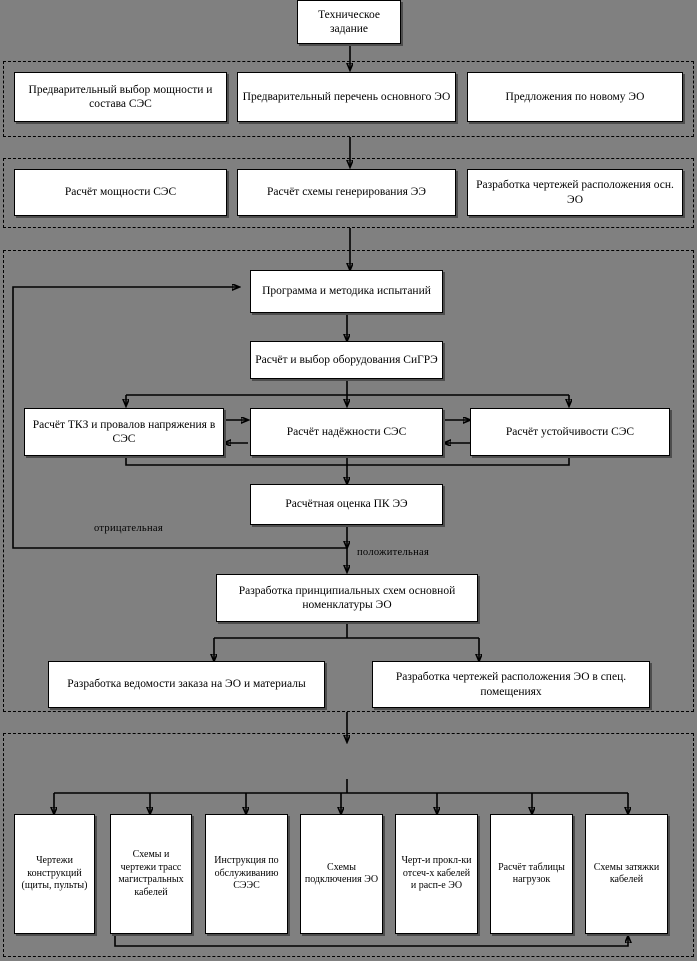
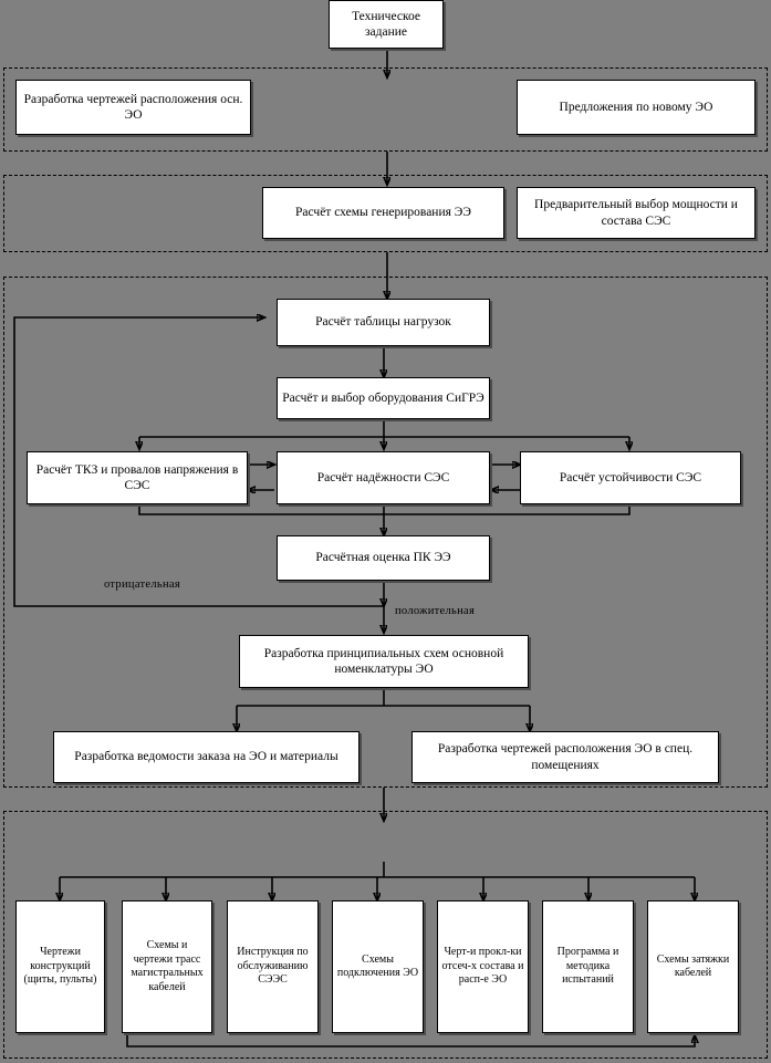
  Техническое задание
- Предварительный выбор мощности и состава СЭС
+ Разработка чертежей расположения осн. ЭО
- Предварительный перечень основного ЭО
  Предложения по новому ЭО
- Расчёт мощности СЭС
  Расчёт схемы генерирования ЭЭ
- Разработка чертежей расположения осн. ЭО
+ Предварительный выбор мощности и состава СЭС
- Программа и методика испытаний
+ Расчёт таблицы нагрузок
  Расчёт и выбор оборудования СиГРЭ
  Расчёт ТКЗ и провалов напряжения в СЭС
  Расчёт надёжности СЭС
  Расчёт устойчивости СЭС
  Расчётная оценка ПК ЭЭ
  Разработка принципиальных схем основной номенклатуры ЭО
  Разработка ведомости заказа на ЭО и материалы
  Разработка чертежей расположения ЭО в спец. помещениях
  отрицательная
  положительная
  Чертежи конструкций (щиты, пульты)
  Схемы и чертежи трасс магистральных кабелей
  Инструкция по обслуживанию СЭЭС
  Схемы подключения ЭО
- Черт-и прокл-ки отсеч-х кабелей и расп-е ЭО
+ Черт-и прокл-ки отсеч-х состава и расп-е ЭО
- Расчёт таблицы нагрузок
+ Программа и методика испытаний
  Схемы затяжки кабелей
